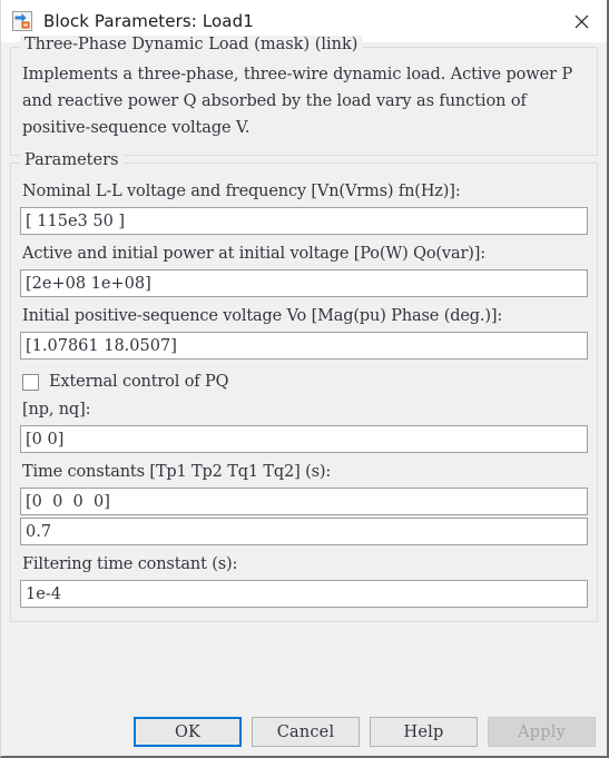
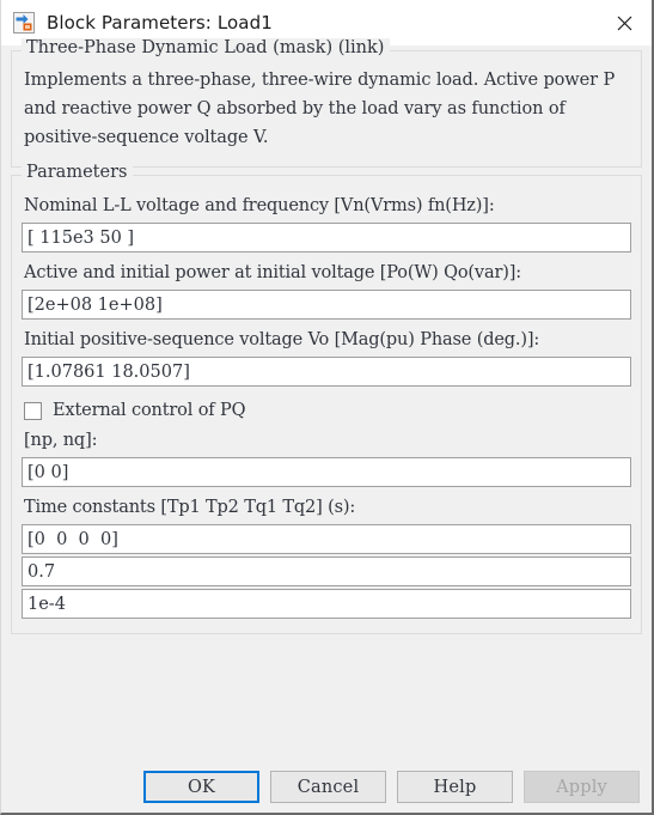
  Block Parameters: Load1
  Three-Phase Dynamic Load (mask) (link)
  Implements a three-phase, three-wire dynamic load. Active power P and reactive power Q absorbed by the load vary as function of positive-sequence voltage V.
  Parameters
  Nominal L-L voltage and frequency [Vn(Vrms) fn(Hz)]:
  [ 115e3 50 ]
  Active and initial power at initial voltage [Po(W) Qo(var)]:
  [2e+08 1e+08]
  Initial positive-sequence voltage Vo [Mag(pu) Phase (deg.)]:
  [1.07861 18.0507]
  External control of PQ
  [np, nq]:
  [0 0]
  Time constants [Tp1 Tp2 Tq1 Tq2] (s):
  [0 0 0 0]
  0.7
- Filtering time constant (s):
  1e-4
  OK
  Cancel
  Help
  Apply
